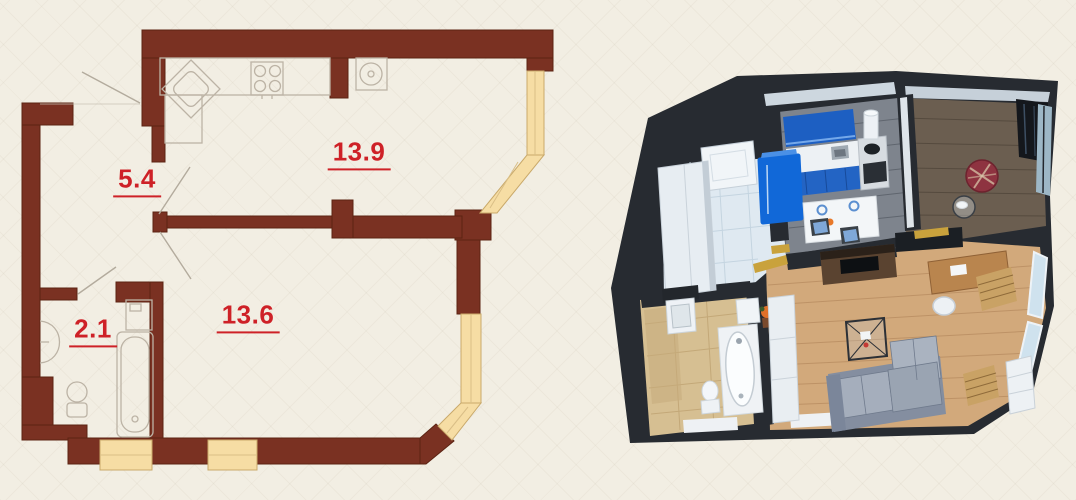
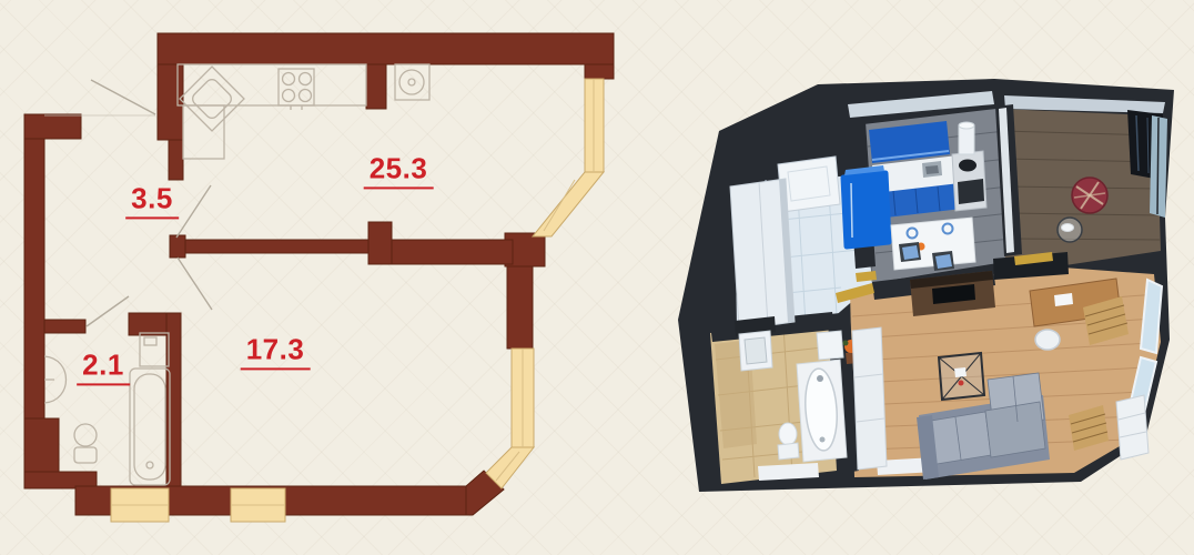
- 5.4
+ 3.5
- 13.9
+ 25.3
  2.1
- 13.6
+ 17.3
